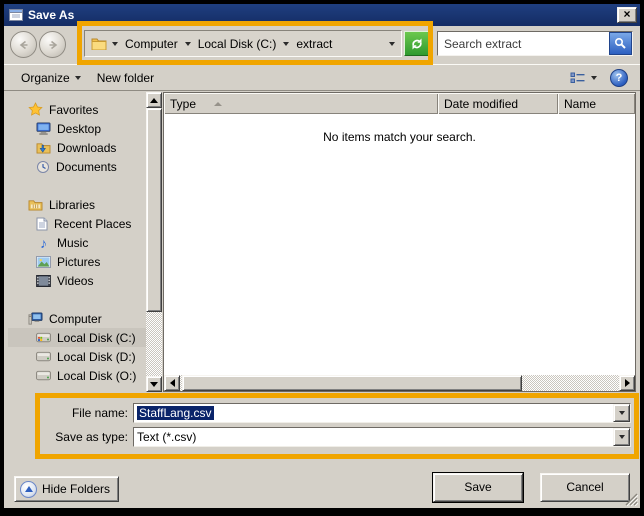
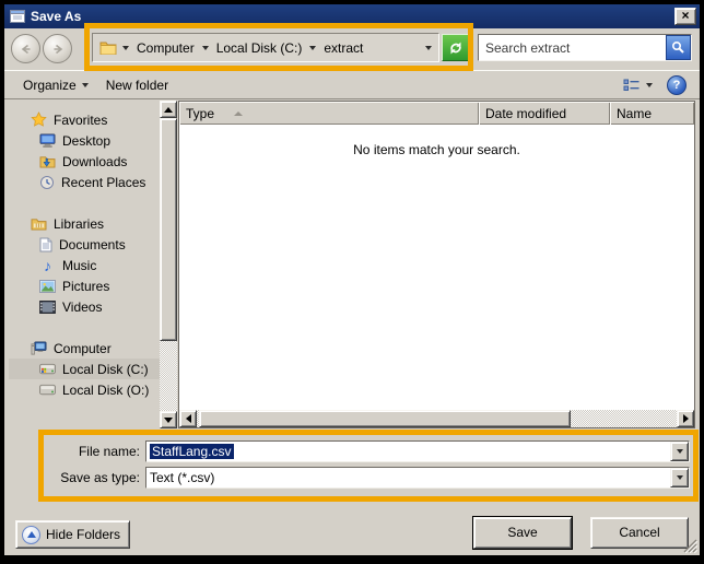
  Save As
  ×
  Computer
  Local Disk (C:)
  extract
  Search extract
  Organize
  New folder
  ?
  Favorites
  Desktop
  Downloads
- Documents
+ Recent Places
  Libraries
- Recent Places
+ Documents
  ♪
  Music
  Pictures
  Videos
  Computer
  Local Disk (C:)
- Local Disk (D:)
  Local Disk (O:)
  Type
  Date modified
  Name
  No items match your search.
  File name:
  StaffLang.csv
  Save as type:
  Text (*.csv)
  Hide Folders
  Save
  Cancel
